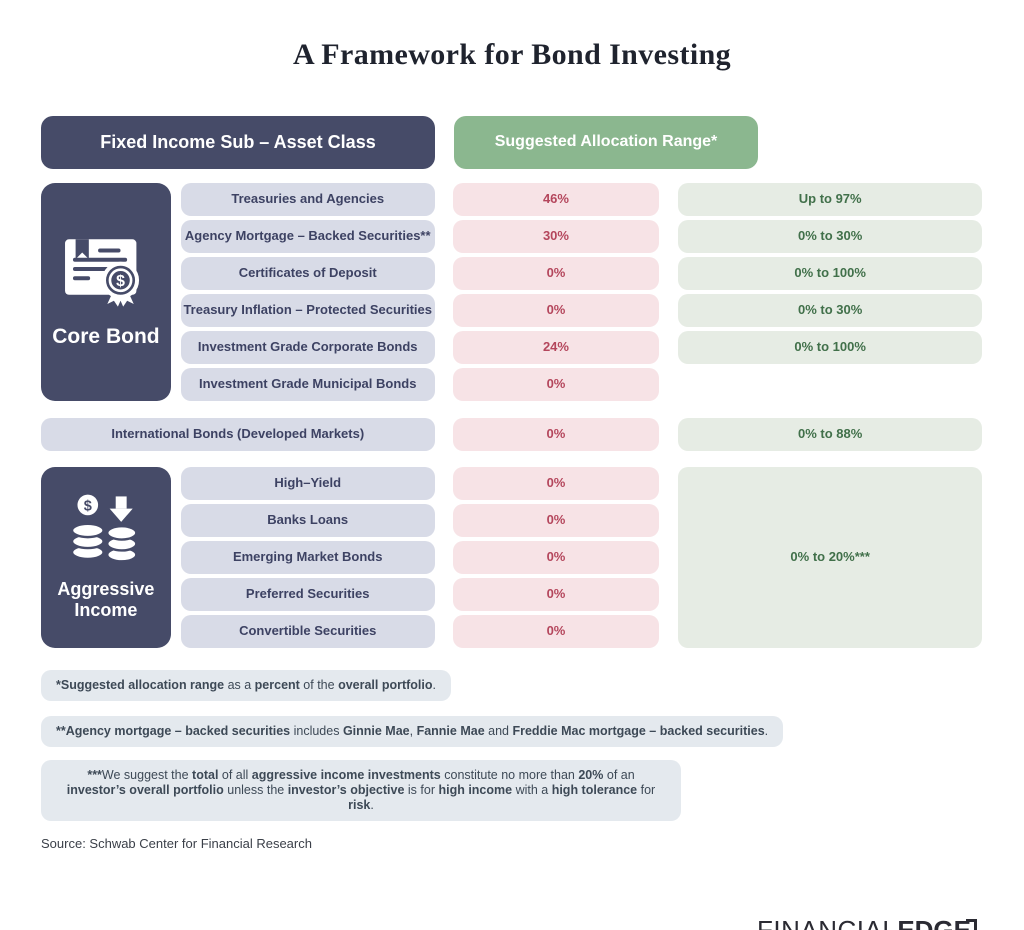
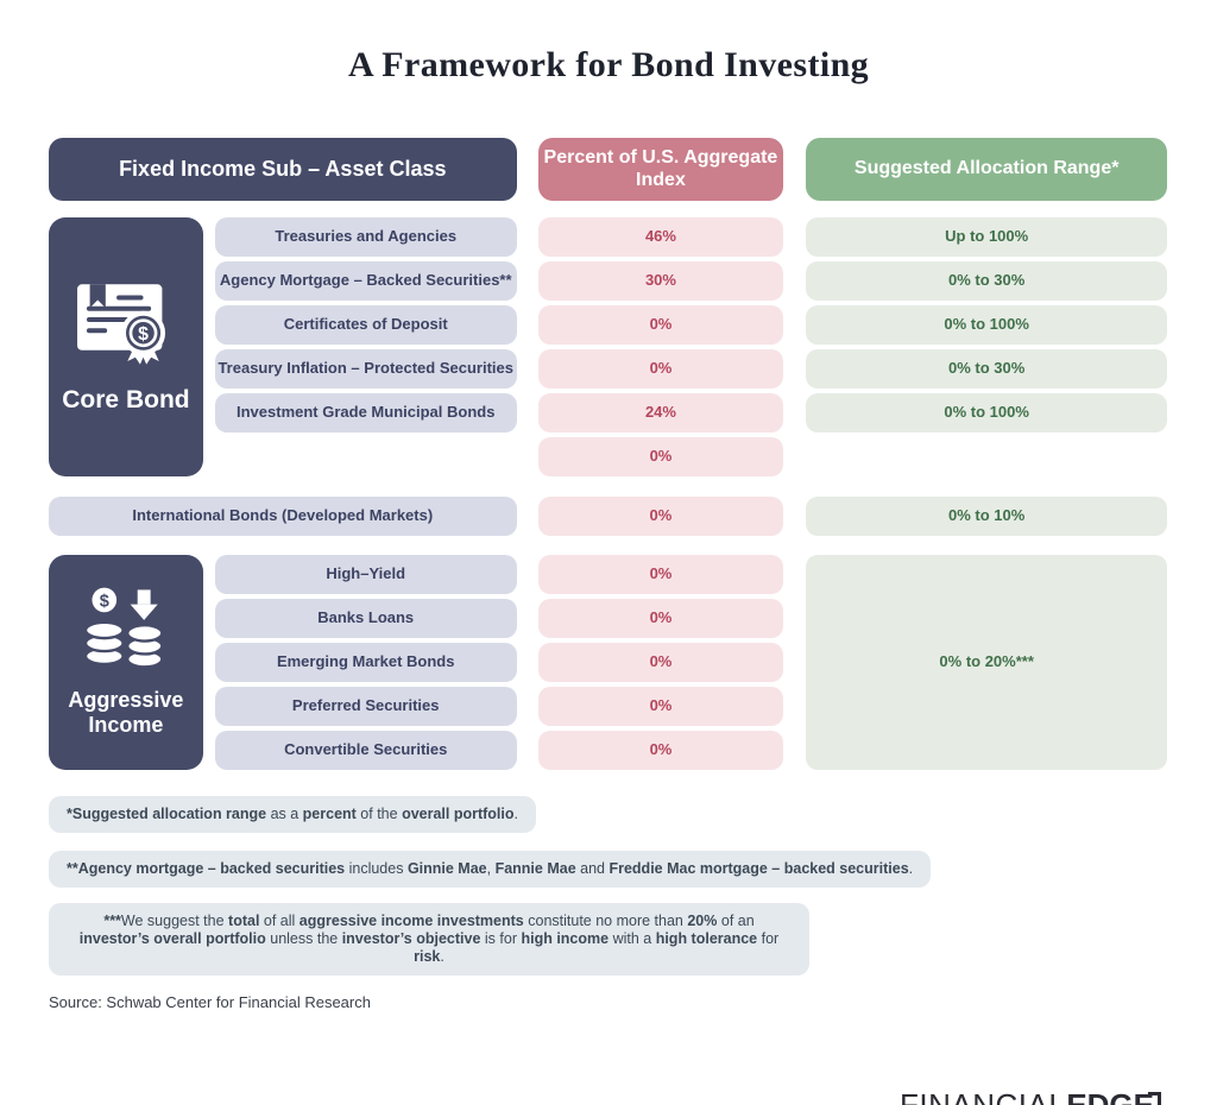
  A Framework for Bond Investing
  Fixed Income Sub – Asset Class
+ Percent of U.S. Aggregate Index
  Suggested Allocation Range*
  $
  Core Bond
  Treasuries and Agencies
  Agency Mortgage – Backed Securities**
  Certificates of Deposit
  Treasury Inflation – Protected Securities
- Investment Grade Corporate Bonds
  Investment Grade Municipal Bonds
  46%
  30%
  0%
  0%
  24%
  0%
- Up to 97%
+ Up to 100%
  0% to 30%
  0% to 100%
  0% to 30%
  0% to 100%
  International Bonds (Developed Markets)
  0%
- 0% to 88%
+ 0% to 10%
  $
  Aggressive Income
  High–Yield
  Banks Loans
  Emerging Market Bonds
  Preferred Securities
  Convertible Securities
  0%
  0%
  0%
  0%
  0%
  0% to 20%***
  *Suggested allocation range as a percent of the overall portfolio.
  **Agency mortgage – backed securities includes Ginnie Mae, Fannie Mae and Freddie Mac mortgage – backed securities.
  ***We suggest the total of all aggressive income investments constitute no more than 20% of an investor’s overall portfolio unless the investor’s objective is for high income with a high tolerance for risk.
  Source: Schwab Center for Financial Research
